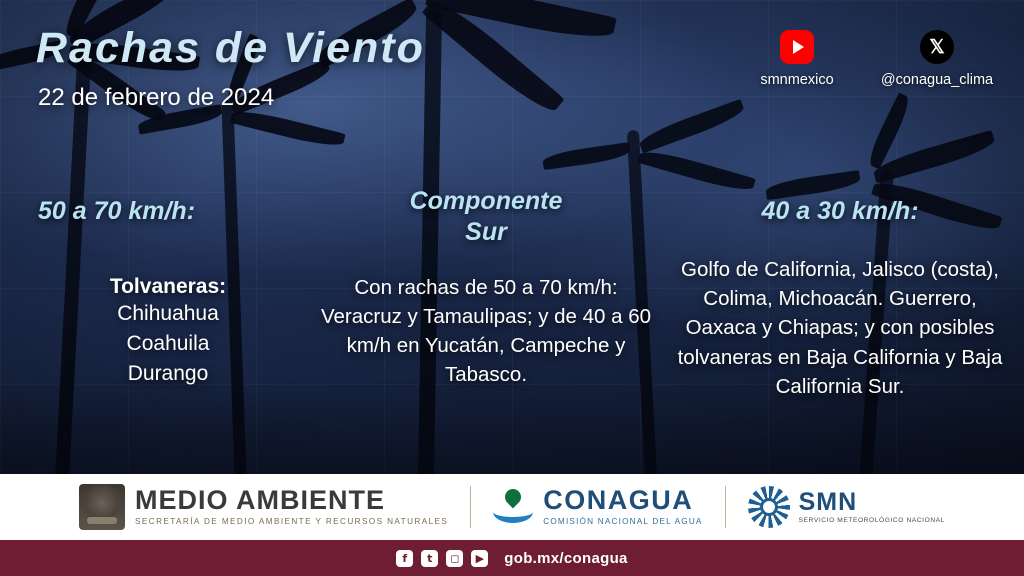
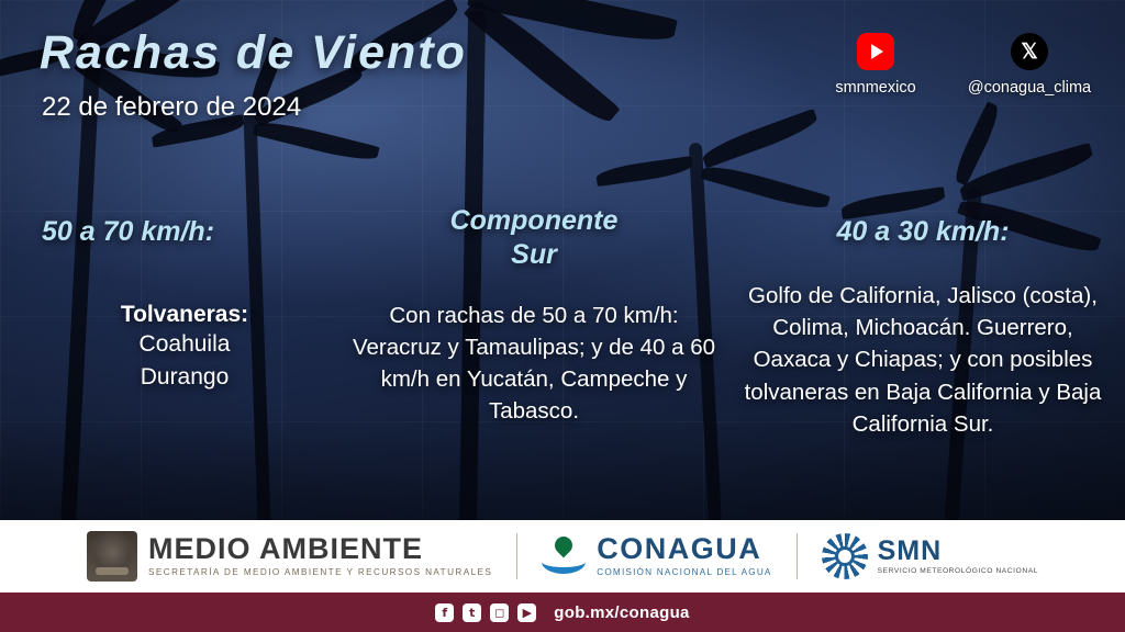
  Rachas de Viento
  22 de febrero de 2024
  smnmexico
  𝕏
  @conagua_clima
  50 a 70 km/h:
  Tolvaneras:
- Chihuahua
  Coahuila
  Durango
  Componente
  Sur
  Con rachas de 50 a 70 km/h: Veracruz y Tamaulipas; y de 40 a 60 km/h en Yucatán, Campeche y Tabasco.
  40 a 30 km/h:
  Golfo de California, Jalisco (costa), Colima, Michoacán. Guerrero, Oaxaca y Chiapas; y con posibles tolvaneras en Baja California y Baja California Sur.
  MEDIO AMBIENTE
  SECRETARÍA DE MEDIO AMBIENTE Y RECURSOS NATURALES
  CONAGUA
  COMISIÓN NACIONAL DEL AGUA
  SMN
  f
  t
  ◻
  ▶
  gob.mx/conagua
